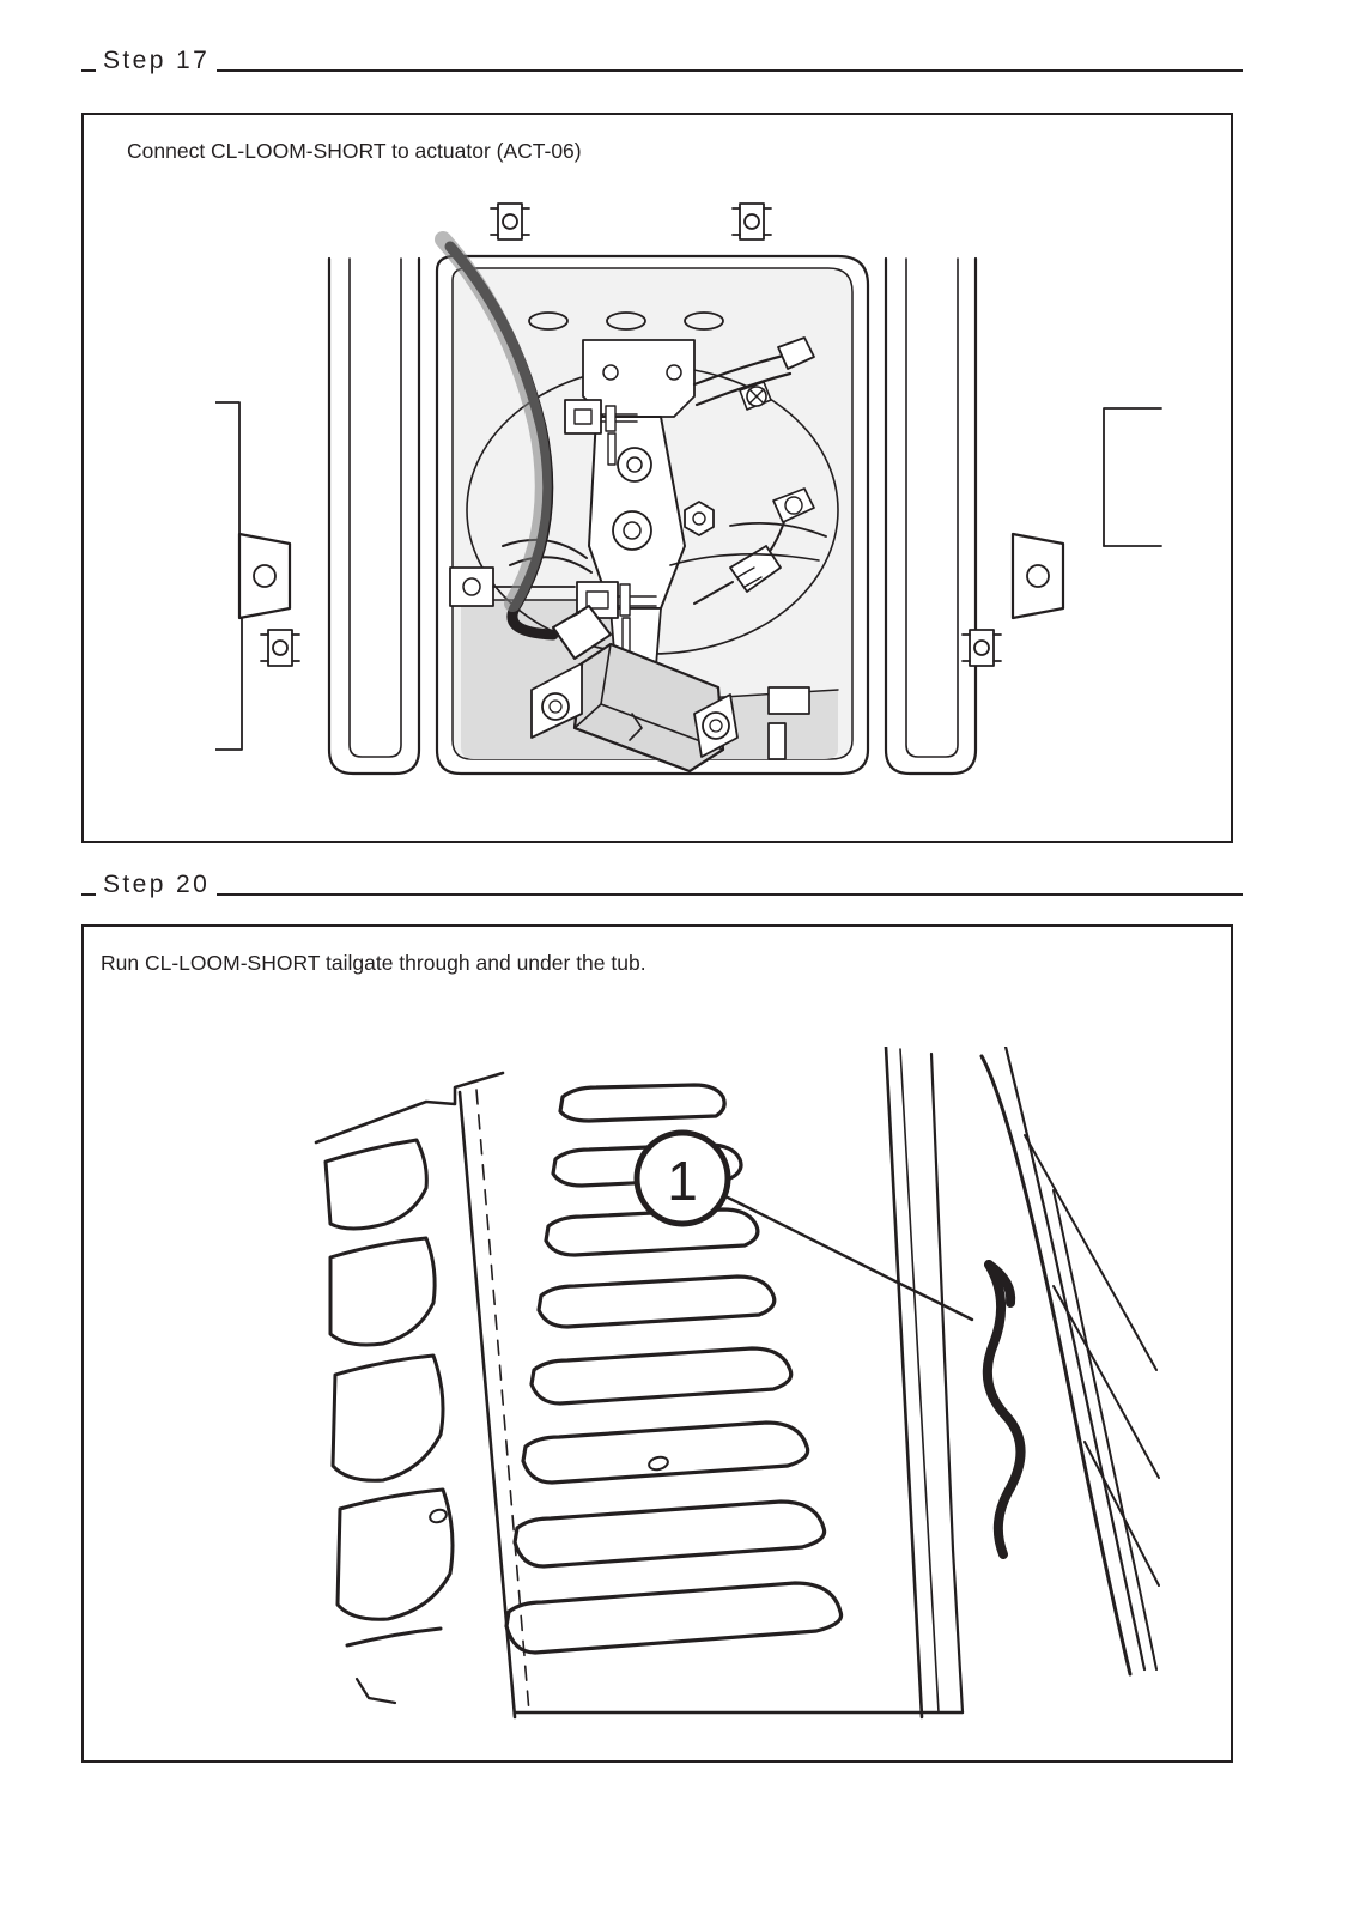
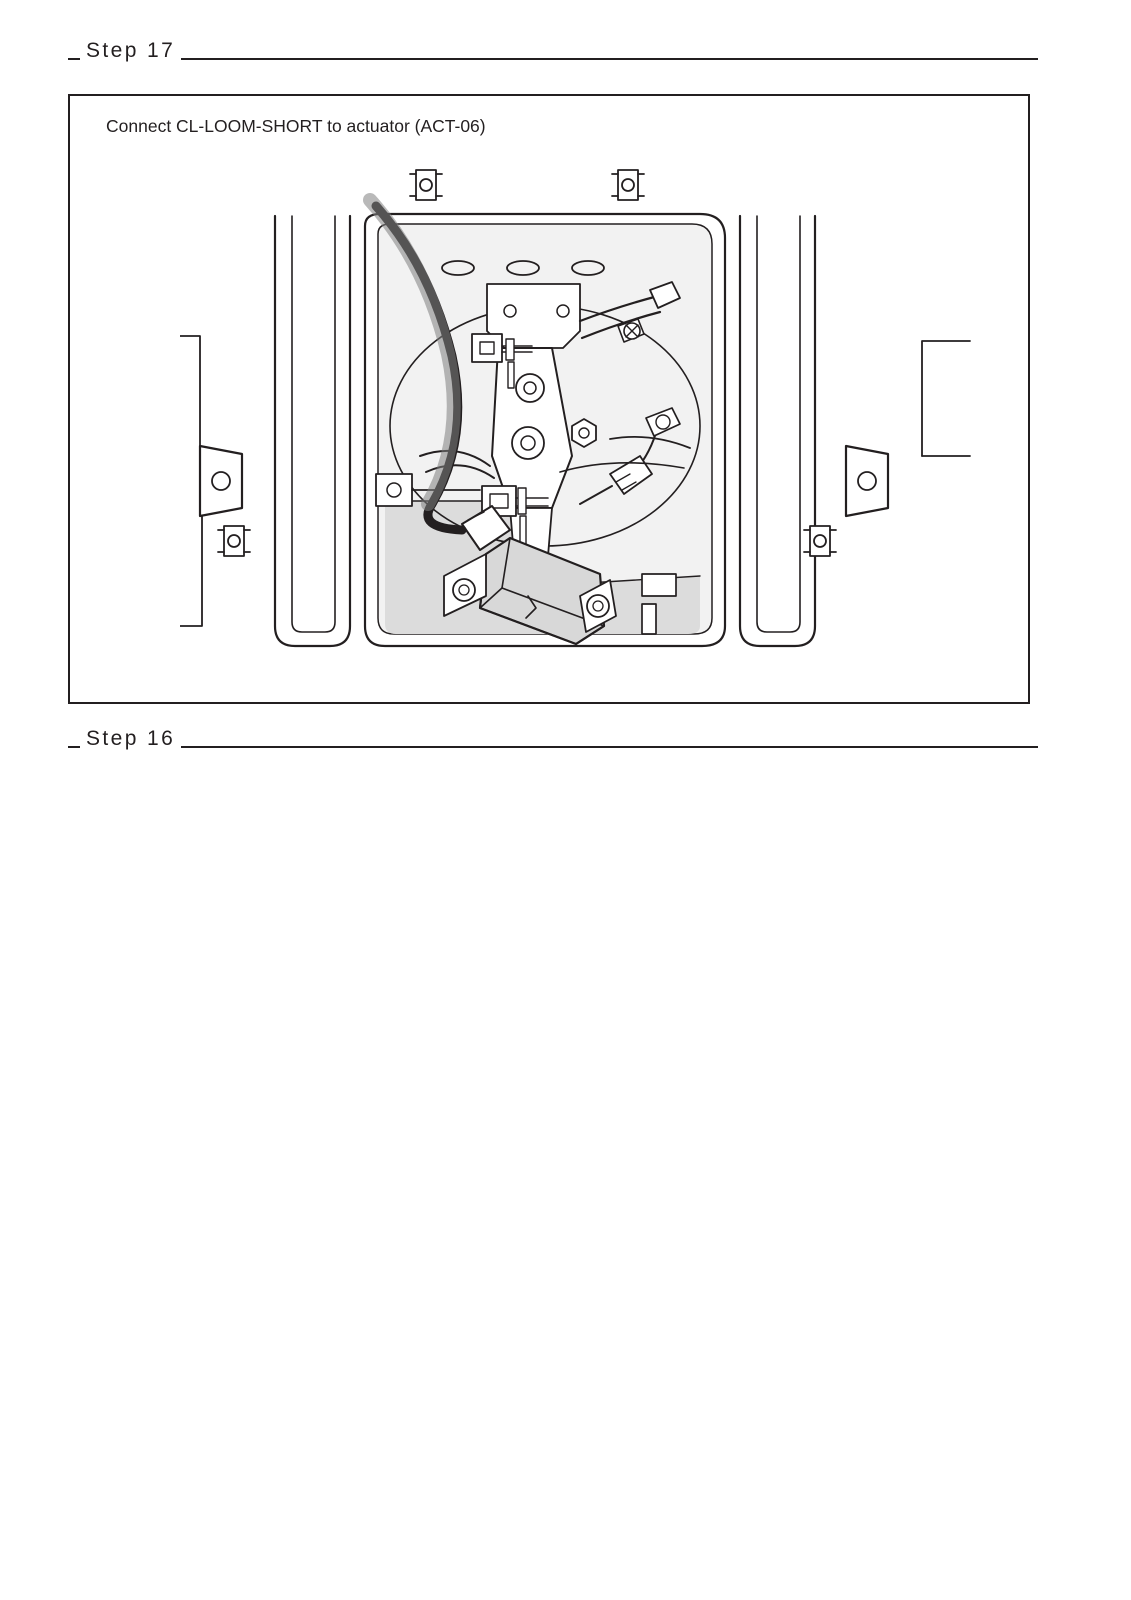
  Step 17
  Connect CL-LOOM-SHORT to actuator (ACT-06)
- Step 20
+ Step 16
- Run CL-LOOM-SHORT tailgate through and under the tub.
- 1
